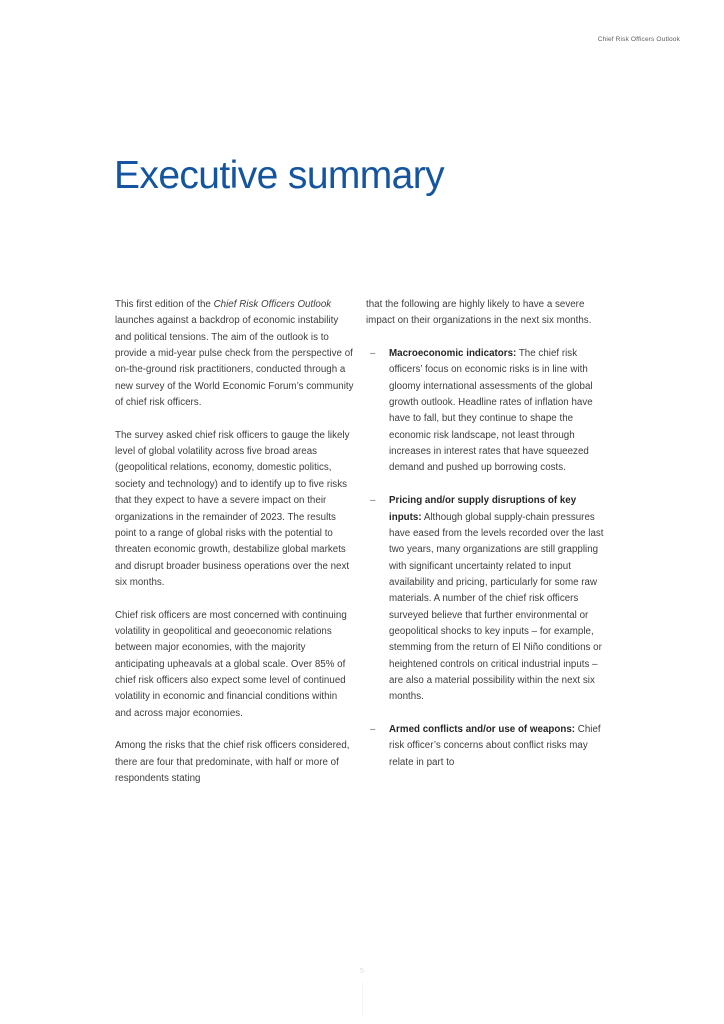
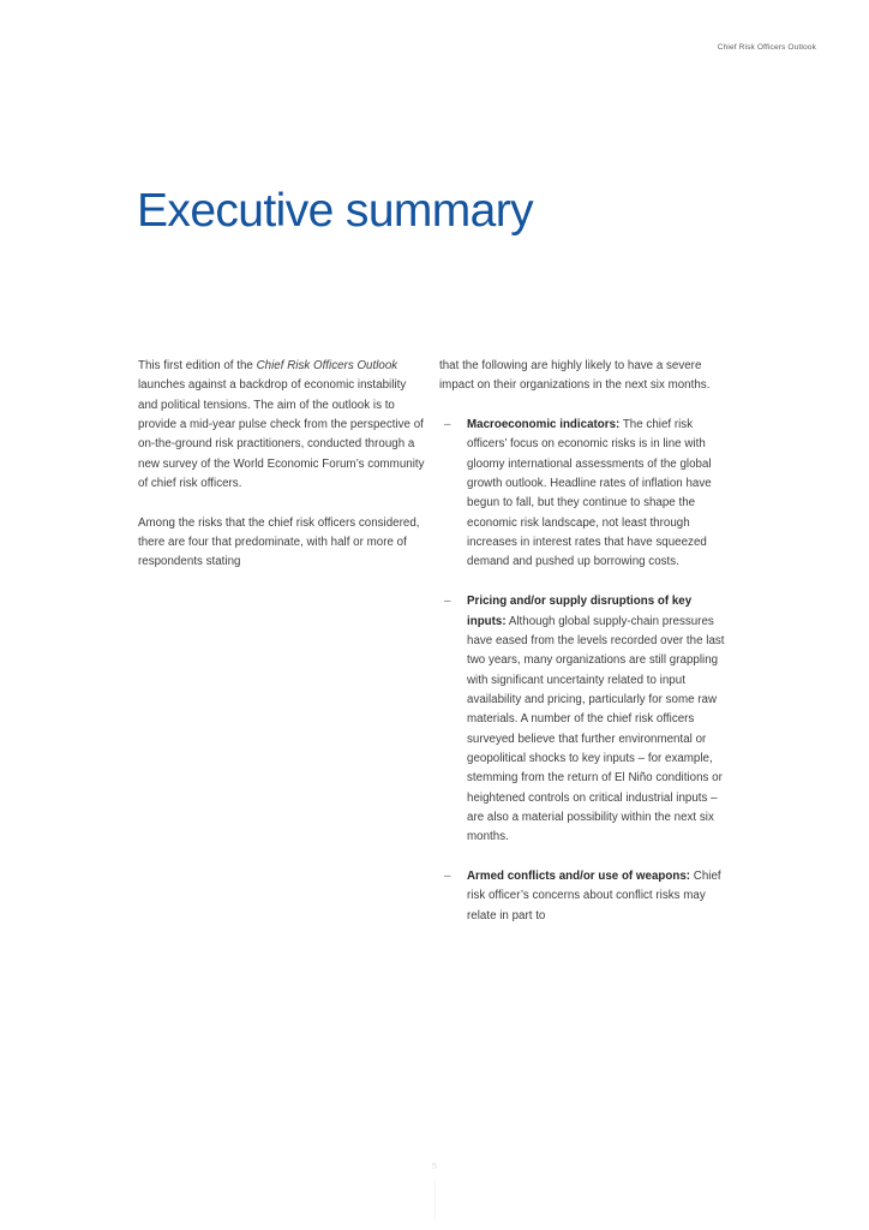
  Executive summary
  This first edition of the Chief Risk Officers Outlook launches against a backdrop of economic instability and political tensions. The aim of the outlook is to provide a mid-year pulse check from the perspective of on-the-ground risk practitioners, conducted through a new survey of the World Economic Forum’s community of chief risk officers.
- The survey asked chief risk officers to gauge the likely level of global volatility across five broad areas (geopolitical relations, economy, domestic politics, society and technology) and to identify up to five risks that they expect to have a severe impact on their organizations in the remainder of 2023. The results point to a range of global risks with the potential to threaten economic growth, destabilize global markets and disrupt broader business operations over the next six months.
- Chief risk officers are most concerned with continuing volatility in geopolitical and geoeconomic relations between major economies, with the majority anticipating upheavals at a global scale. Over 85% of chief risk officers also expect some level of continued volatility in economic and financial conditions within and across major economies.
  Among the risks that the chief risk officers considered, there are four that predominate, with half or more of respondents stating
  that the following are highly likely to have a severe impact on their organizations in the next six months.
  –
- Macroeconomic indicators: The chief risk officers’ focus on economic risks is in line with gloomy international assessments of the global growth outlook. Headline rates of inflation have have to fall, but they continue to shape the economic risk landscape, not least through increases in interest rates that have squeezed demand and pushed up borrowing costs.
+ Macroeconomic indicators: The chief risk officers’ focus on economic risks is in line with gloomy international assessments of the global growth outlook. Headline rates of inflation have begun to fall, but they continue to shape the economic risk landscape, not least through increases in interest rates that have squeezed demand and pushed up borrowing costs.
  –
  Pricing and/or supply disruptions of key inputs: Although global supply-chain pressures have eased from the levels recorded over the last two years, many organizations are still grappling with significant uncertainty related to input availability and pricing, particularly for some raw materials. A number of the chief risk officers surveyed believe that further environmental or geopolitical shocks to key inputs – for example, stemming from the return of El Niño conditions or heightened controls on critical industrial inputs – are also a material possibility within the next six months.
  –
  Armed conflicts and/or use of weapons: Chief risk officer’s concerns about conflict risks may relate in part to
  5
